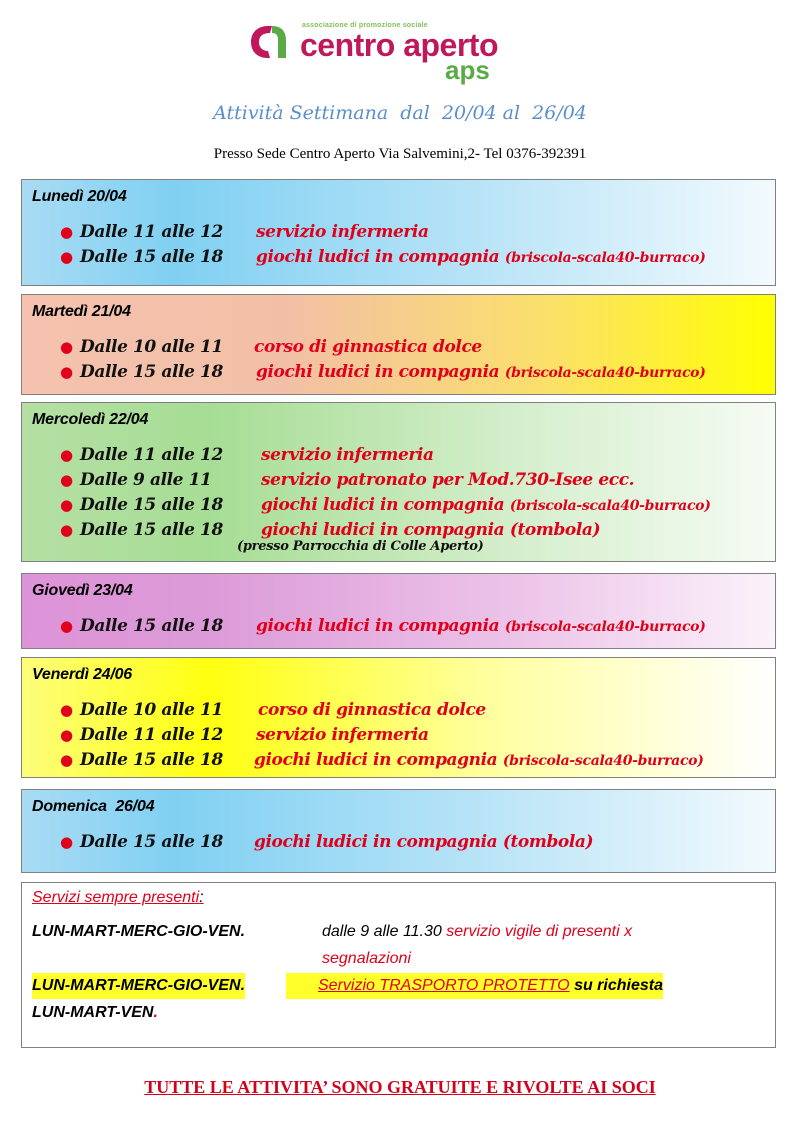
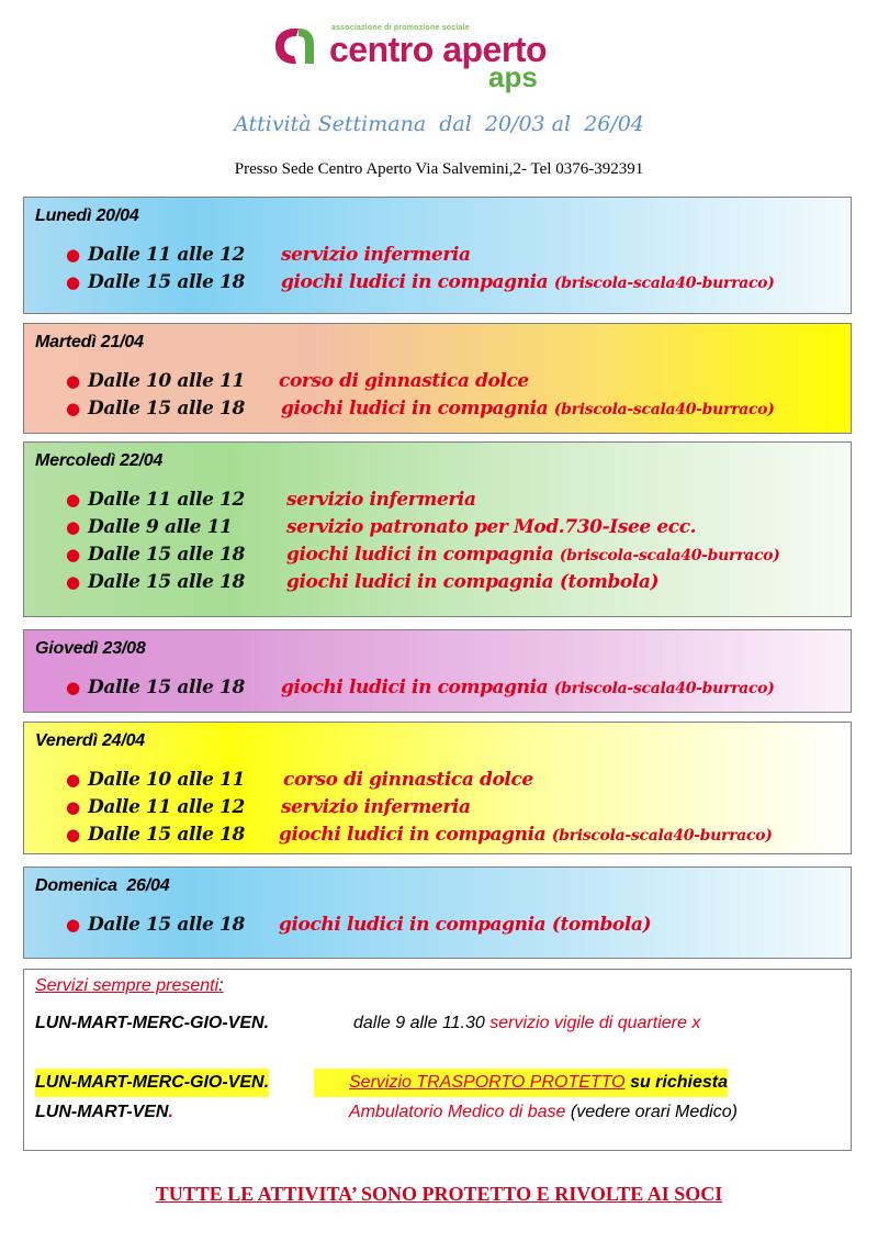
  centro aperto
  aps
- Attività Settimana dal 20/04 al 26/04
+ Attività Settimana dal 20/03 al 26/04
  Presso Sede Centro Aperto Via Salvemini,2- Tel 0376-392391
  Lunedì 20/04
  ●
  Dalle 11 alle 12
  servizio infermeria
  ●
  Dalle 15 alle 18
  giochi ludici in compagnia (briscola-scala40-burraco)
  Martedì 21/04
  ●
  Dalle 10 alle 11
  corso di ginnastica dolce
  ●
  Dalle 15 alle 18
  giochi ludici in compagnia (briscola-scala40-burraco)
  Mercoledì 22/04
  ●
  Dalle 11 alle 12
  servizio infermeria
  ●
  Dalle 9 alle 11
  servizio patronato per Mod.730-Isee ecc.
  ●
  Dalle 15 alle 18
  giochi ludici in compagnia (briscola-scala40-burraco)
  ●
  Dalle 15 alle 18
  giochi ludici in compagnia (tombola)
- (presso Parrocchia di Colle Aperto)
- Giovedì 23/04
+ Giovedì 23/08
  ●
  Dalle 15 alle 18
  giochi ludici in compagnia (briscola-scala40-burraco)
- Venerdì 24/06
+ Venerdì 24/04
  ●
  Dalle 10 alle 11
  corso di ginnastica dolce
  ●
  Dalle 11 alle 12
  servizio infermeria
  ●
  Dalle 15 alle 18
  giochi ludici in compagnia (briscola-scala40-burraco)
  Domenica 26/04
  ●
  Dalle 15 alle 18
  giochi ludici in compagnia (tombola)
  Servizi sempre presenti:
  LUN-MART-MERC-GIO-VEN.
- dalle 9 alle 11.30 servizio vigile di presenti x
+ dalle 9 alle 11.30 servizio vigile di quartiere x
- segnalazioni
  LUN-MART-MERC-GIO-VEN.
  Servizio TRASPORTO PROTETTO su richiesta
  LUN-MART-VEN.
+ Ambulatorio Medico di base (vedere orari Medico)
- TUTTE LE ATTIVITA’ SONO GRATUITE E RIVOLTE AI SOCI
+ TUTTE LE ATTIVITA’ SONO PROTETTO E RIVOLTE AI SOCI
